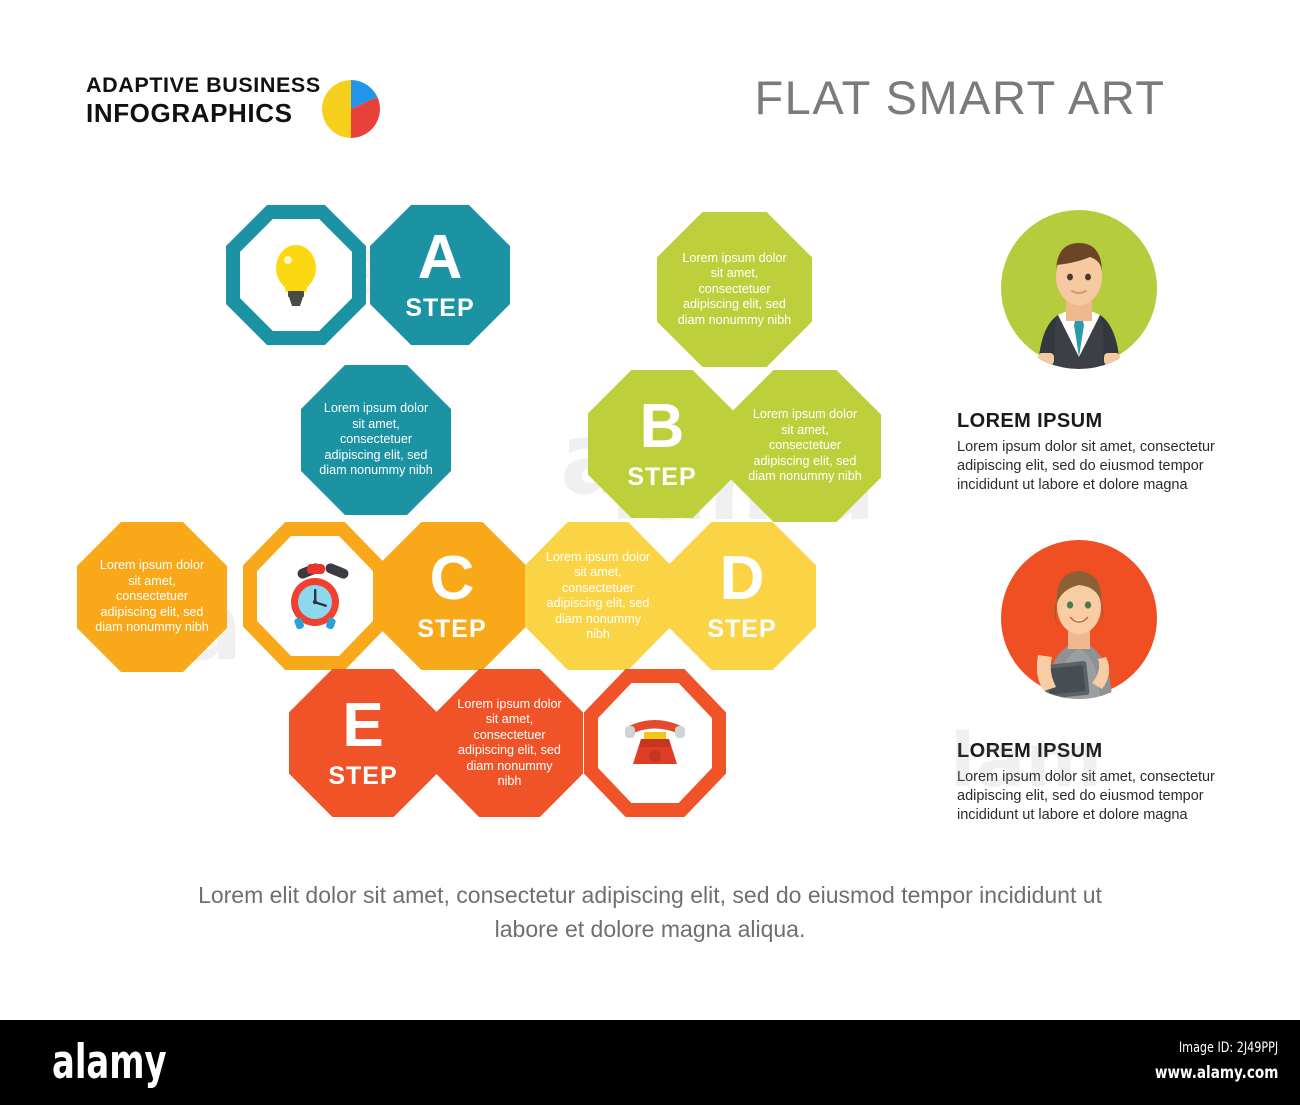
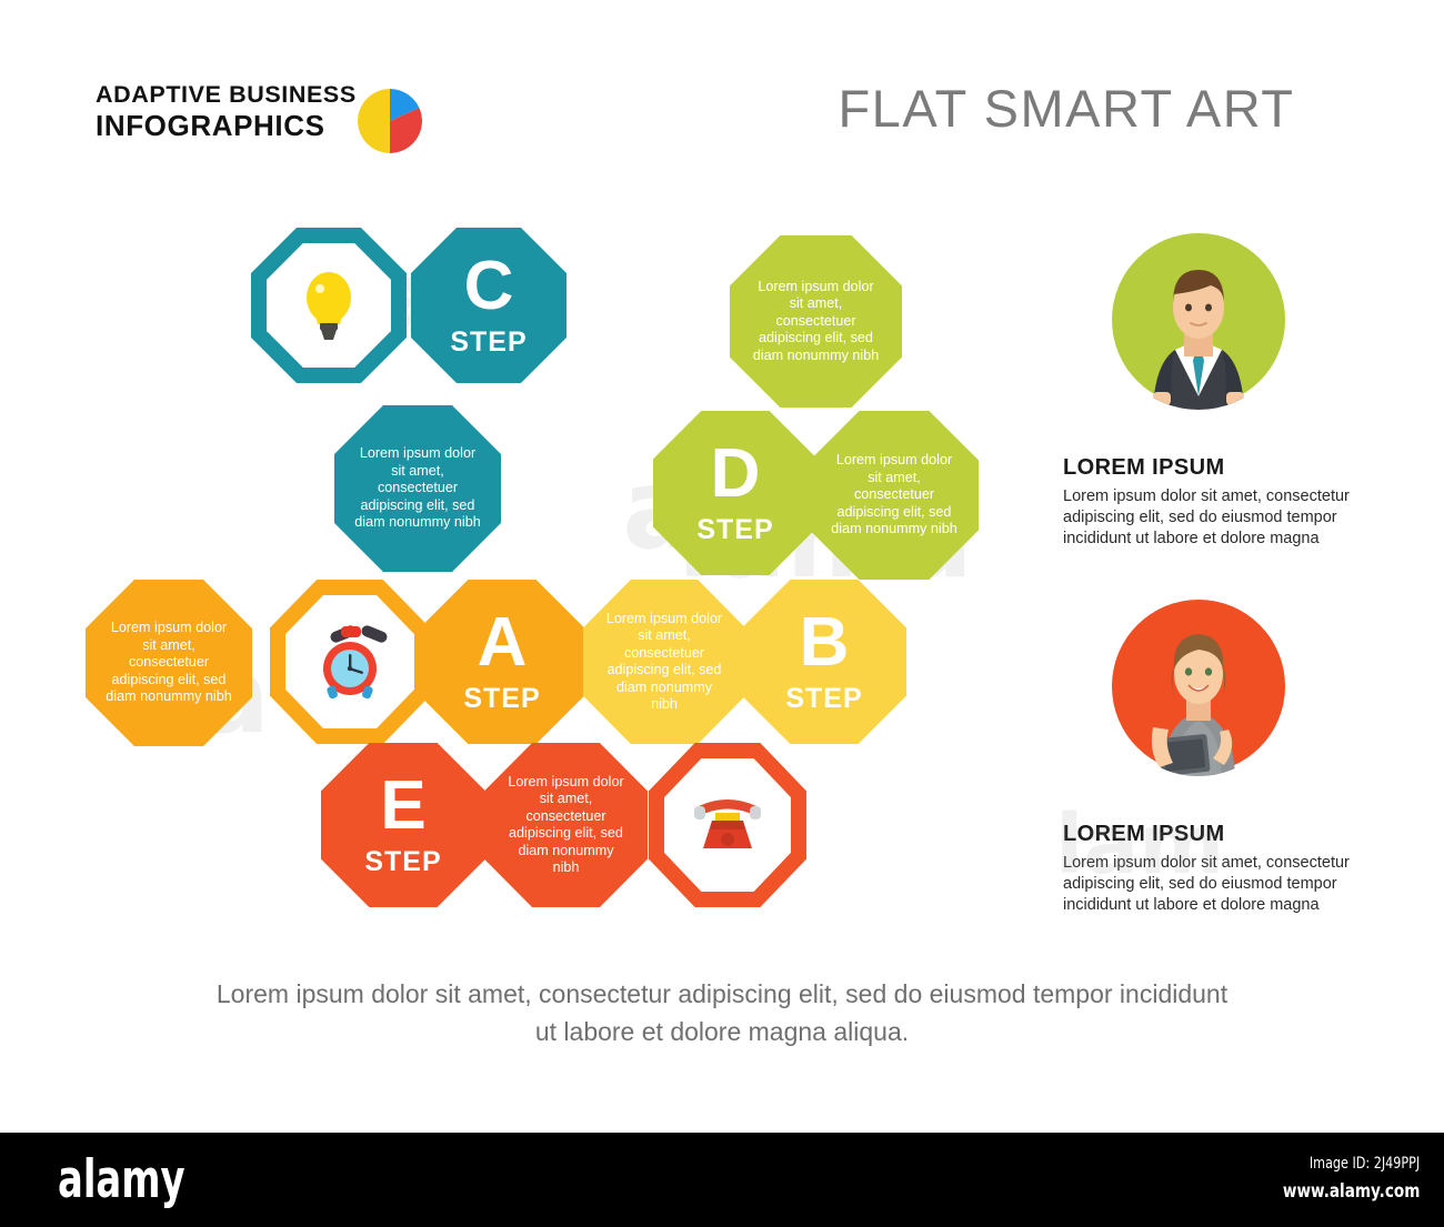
  ADAPTIVE BUSINESS
  INFOGRAPHICS
  FLAT SMART ART
- A
+ C
  STEP
  Lorem ipsum dolor sit amet, consectetuer adipiscing elit, sed diam nonummy nibh
  Lorem ipsum dolor sit amet, consectetuer adipiscing elit, sed diam nonummy nibh
- B
+ D
  STEP
  Lorem ipsum dolor sit amet, consectetuer adipiscing elit, sed diam nonummy nibh
  Lorem ipsum dolor sit amet, consectetuer adipiscing elit, sed diam nonummy nibh
- C
+ A
  STEP
  Lorem ipsum dolor sit amet, consectetuer adipiscing elit, sed diam nonummy nibh
- D
+ B
  STEP
  E
  STEP
  Lorem ipsum dolor sit amet, consectetuer adipiscing elit, sed diam nonummy nibh
  LOREM IPSUM
  Lorem ipsum dolor sit amet, consectetur adipiscing elit, sed do eiusmod tempor incididunt ut labore et dolore magna
  LOREM IPSUM
  Lorem ipsum dolor sit amet, consectetur adipiscing elit, sed do eiusmod tempor incididunt ut labore et dolore magna
  lam
- Lorem elit dolor sit amet, consectetur adipiscing elit, sed do eiusmod tempor incididunt ut labore et dolore magna aliqua.
+ Lorem ipsum dolor sit amet, consectetur adipiscing elit, sed do eiusmod tempor incididunt ut labore et dolore magna aliqua.
  alamy
  Image ID: 2J49PPJ
  www.alamy.com
